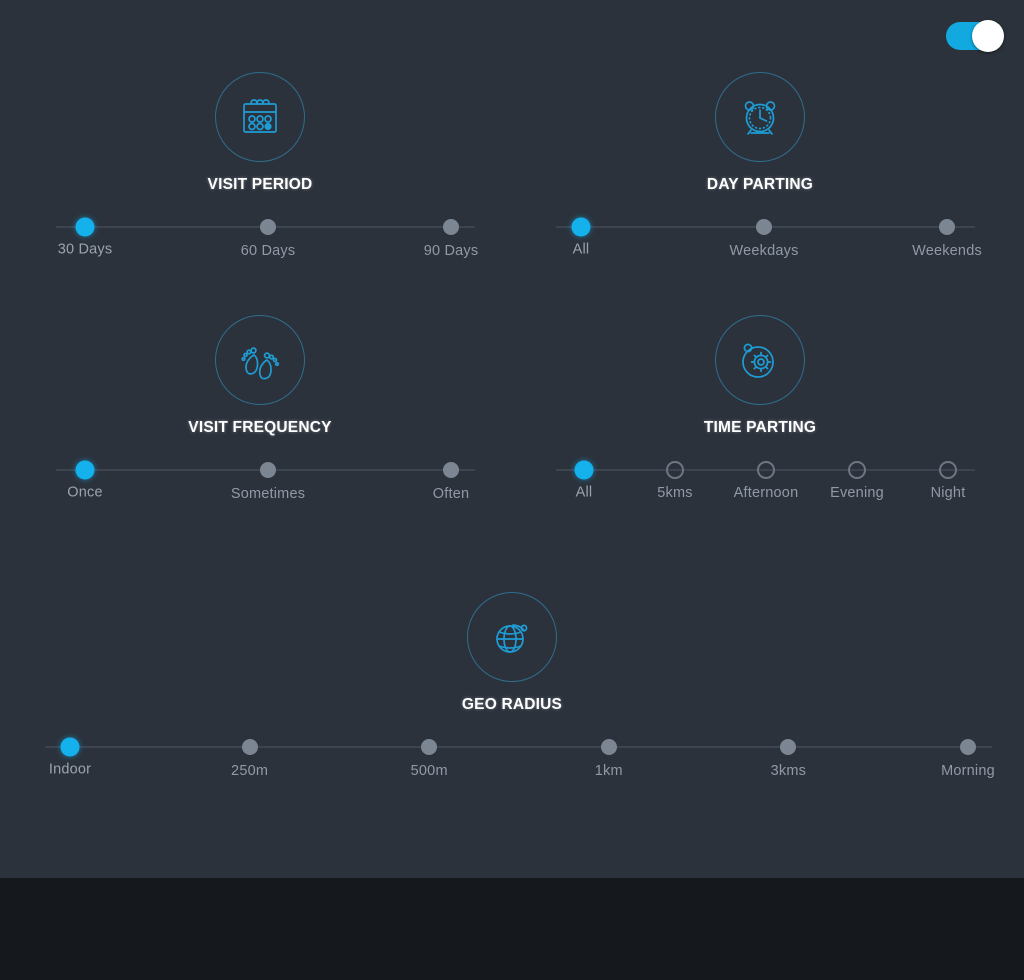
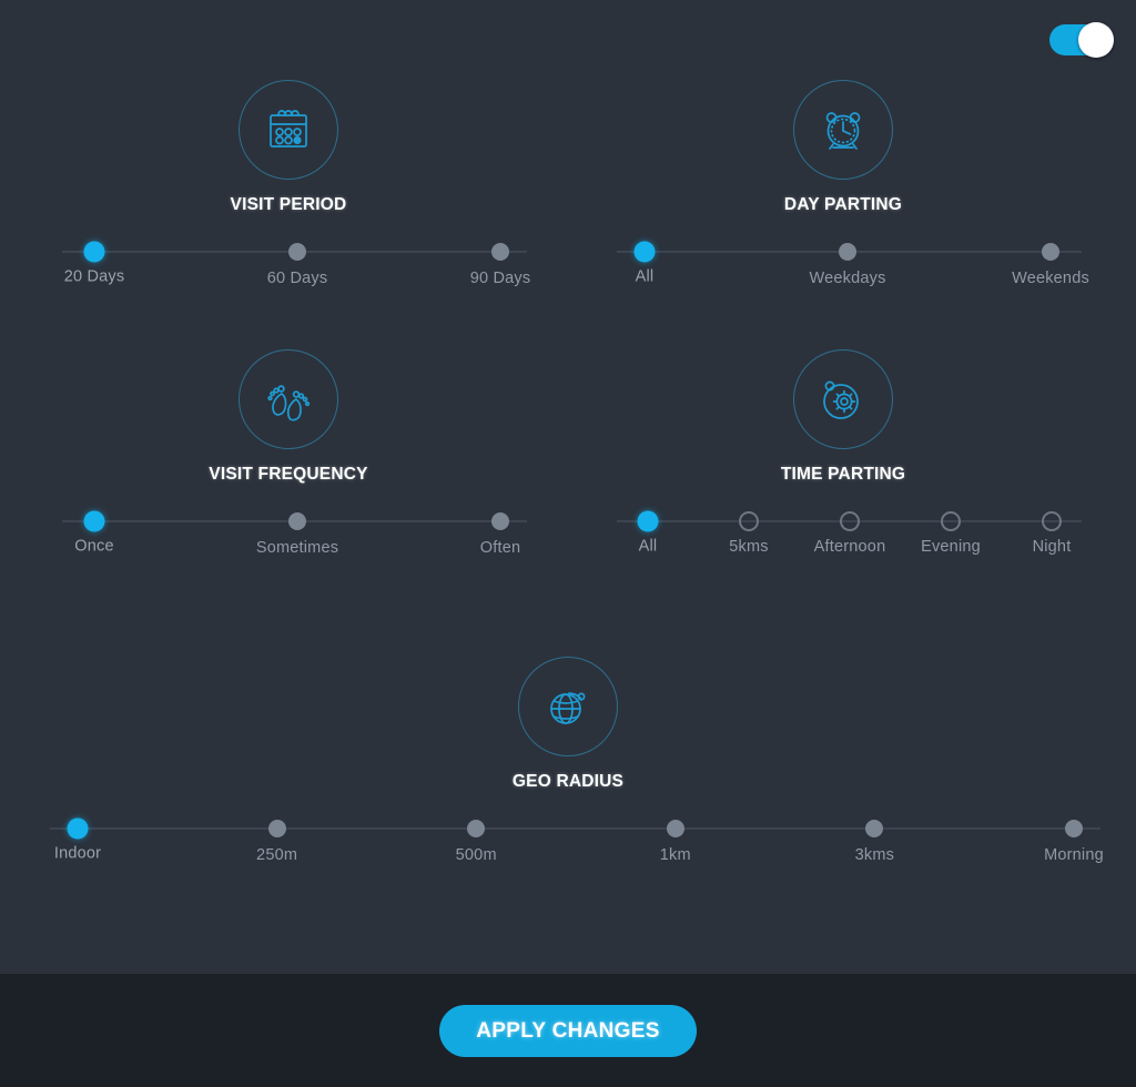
  VISIT PERIOD
- 30 Days
+ 20 Days
  60 Days
  90 Days
  DAY PARTING
  All
  Weekdays
  Weekends
  VISIT FREQUENCY
  Once
  Sometimes
  Often
  TIME PARTING
  All
  5kms
  Afternoon
  Evening
  Night
  GEO RADIUS
  Indoor
  250m
  500m
  1km
  3kms
  Morning
+ APPLY CHANGES
